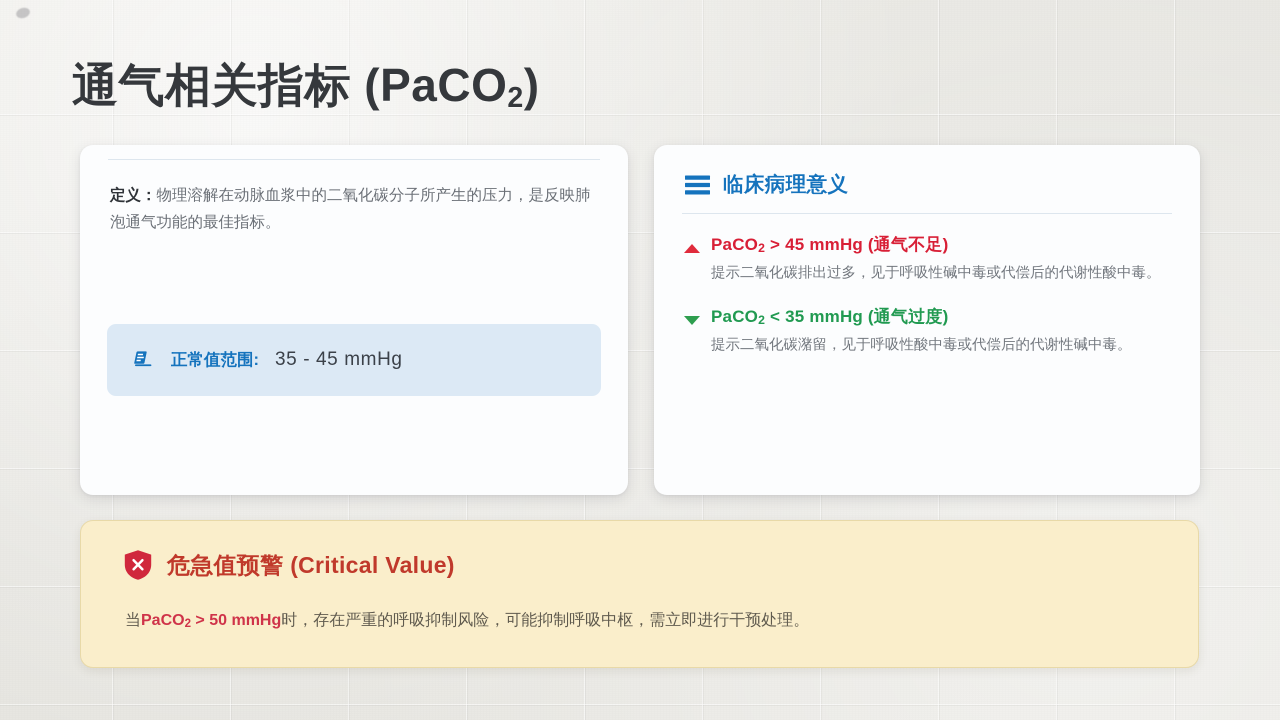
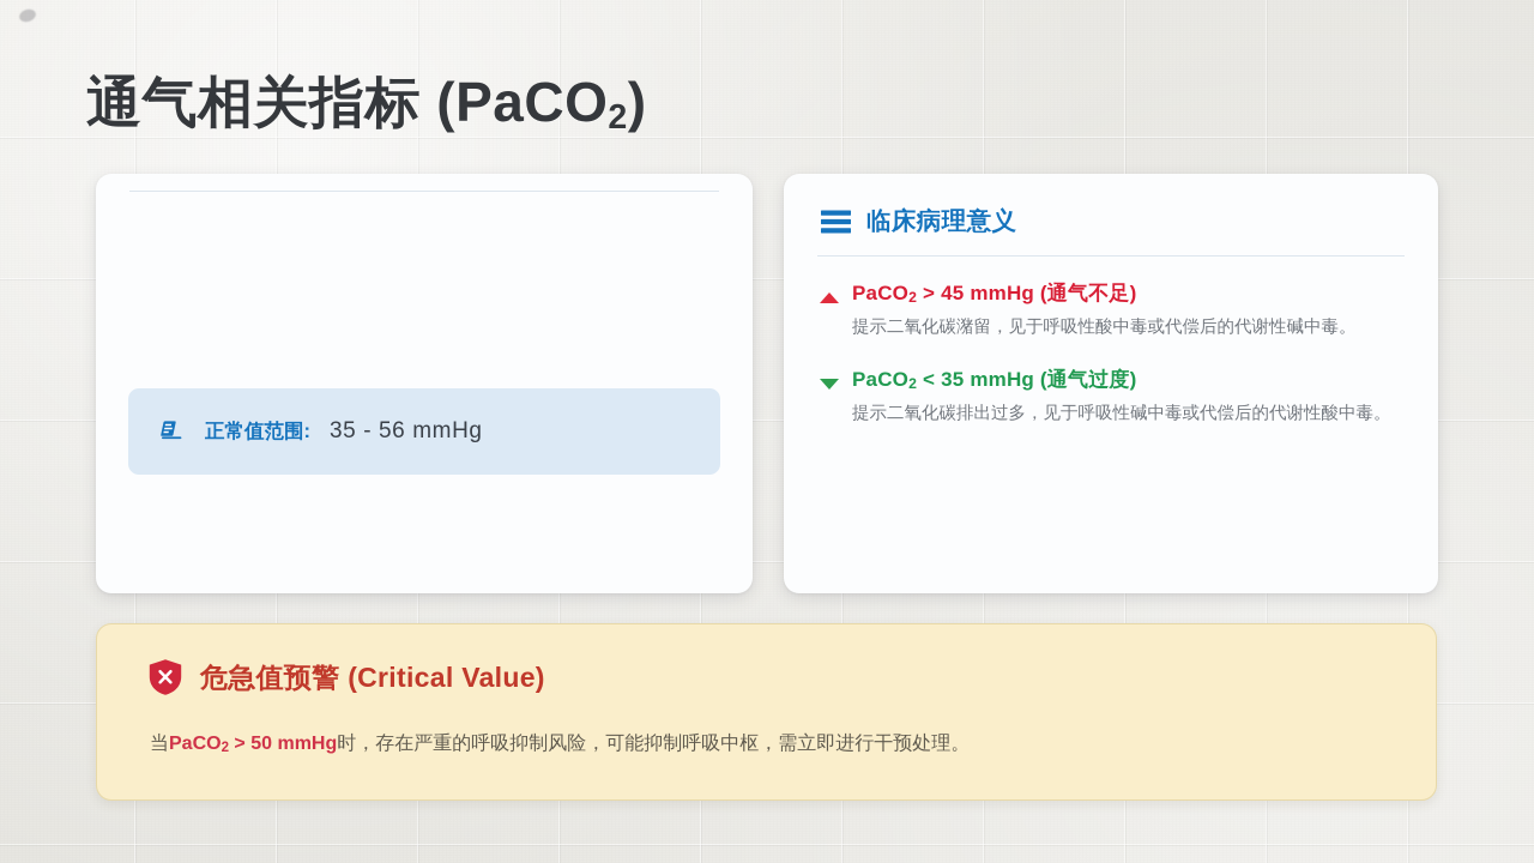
  通气相关指标 (PaCO2)
- 定义：物理溶解在动脉血浆中的二氧化碳分子所产生的压力，是反映肺泡通气功能的最佳指标。
  正常值范围:
- 35 - 45 mmHg
+ 35 - 56 mmHg
  临床病理意义
  PaCO2 > 45 mmHg (通气不足)
- 提示二氧化碳排出过多，见于呼吸性碱中毒或代偿后的代谢性酸中毒。
+ 提示二氧化碳潴留，见于呼吸性酸中毒或代偿后的代谢性碱中毒。
  PaCO2 < 35 mmHg (通气过度)
- 提示二氧化碳潴留，见于呼吸性酸中毒或代偿后的代谢性碱中毒。
+ 提示二氧化碳排出过多，见于呼吸性碱中毒或代偿后的代谢性酸中毒。
  危急值预警 (Critical Value)
  当PaCO2 > 50 mmHg时，存在严重的呼吸抑制风险，可能抑制呼吸中枢，需立即进行干预处理。
